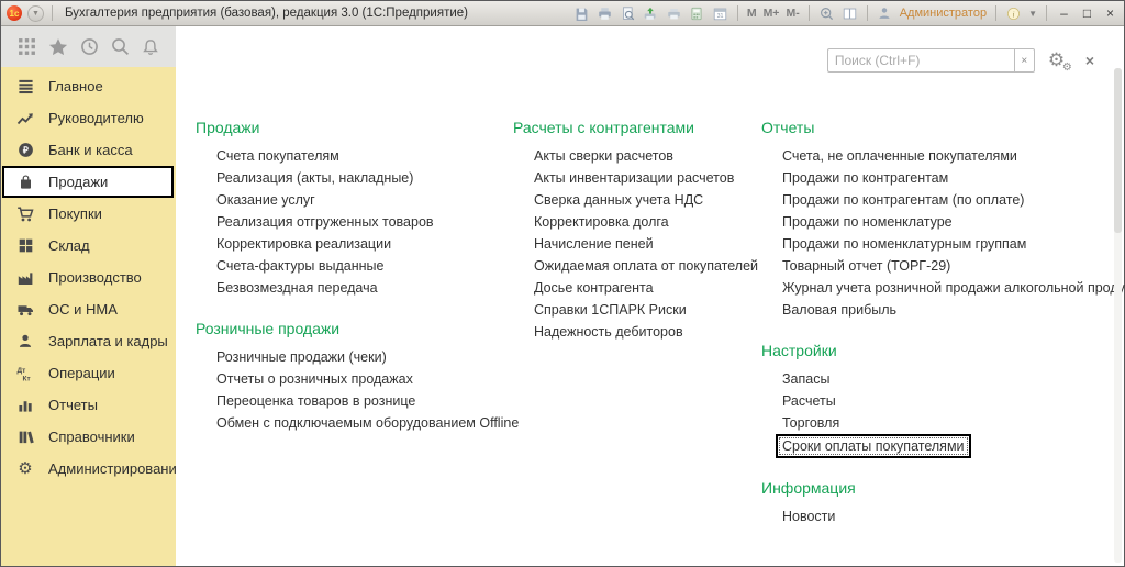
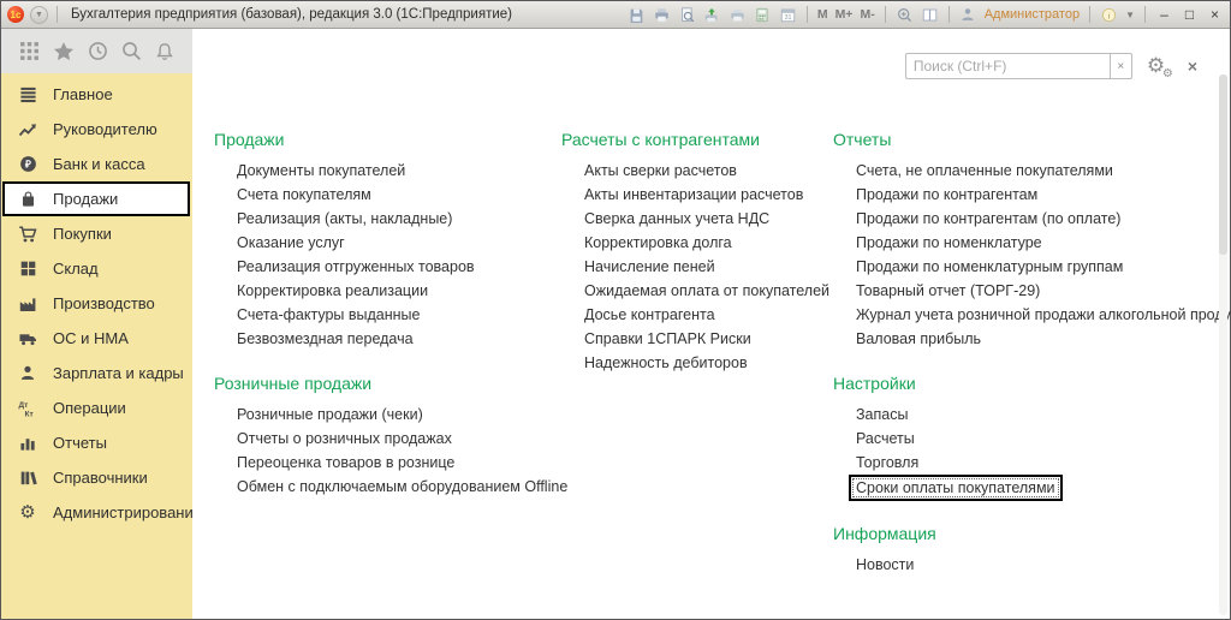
  1с
  Бухгалтерия предприятия (базовая), редакция 3.0 (1С:Предприятие)
  M
  M+
  M-
  Администратор
  i
  ▼
  –
  □
  ×
  Главное
  Руководителю
  ₽
  Банк и касса
  Продажи
  Покупки
  Склад
  Производство
  ОС и НМА
  Зарплата и кадры
  Операции
  Отчеты
  Справочники
  ⚙
  Администрировани
  Поиск (Ctrl+F)
  ×
  ⚙
  ⚙
  ×
  Продажи
+ Документы покупателей
  Счета покупателям
  Реализация (акты, накладные)
  Оказание услуг
  Реализация отгруженных товаров
  Корректировка реализации
  Счета-фактуры выданные
  Безвозмездная передача
  Розничные продажи
  Розничные продажи (чеки)
  Отчеты о розничных продажах
  Переоценка товаров в рознице
  Обмен с подключаемым оборудованием Offline
  Расчеты с контрагентами
  Акты сверки расчетов
  Акты инвентаризации расчетов
  Сверка данных учета НДС
  Корректировка долга
  Начисление пеней
  Ожидаемая оплата от покупателей
  Досье контрагента
  Справки 1СПАРК Риски
  Надежность дебиторов
  Отчеты
  Счета, не оплаченные покупателями
  Продажи по контрагентам
  Продажи по контрагентам (по оплате)
  Продажи по номенклатуре
  Продажи по номенклатурным группам
  Товарный отчет (ТОРГ-29)
  Журнал учета розничной продажи алкогольной про
  Валовая прибыль
  Настройки
  Запасы
  Расчеты
  Торговля
  Сроки оплаты покупателями
  Информация
  Новости
